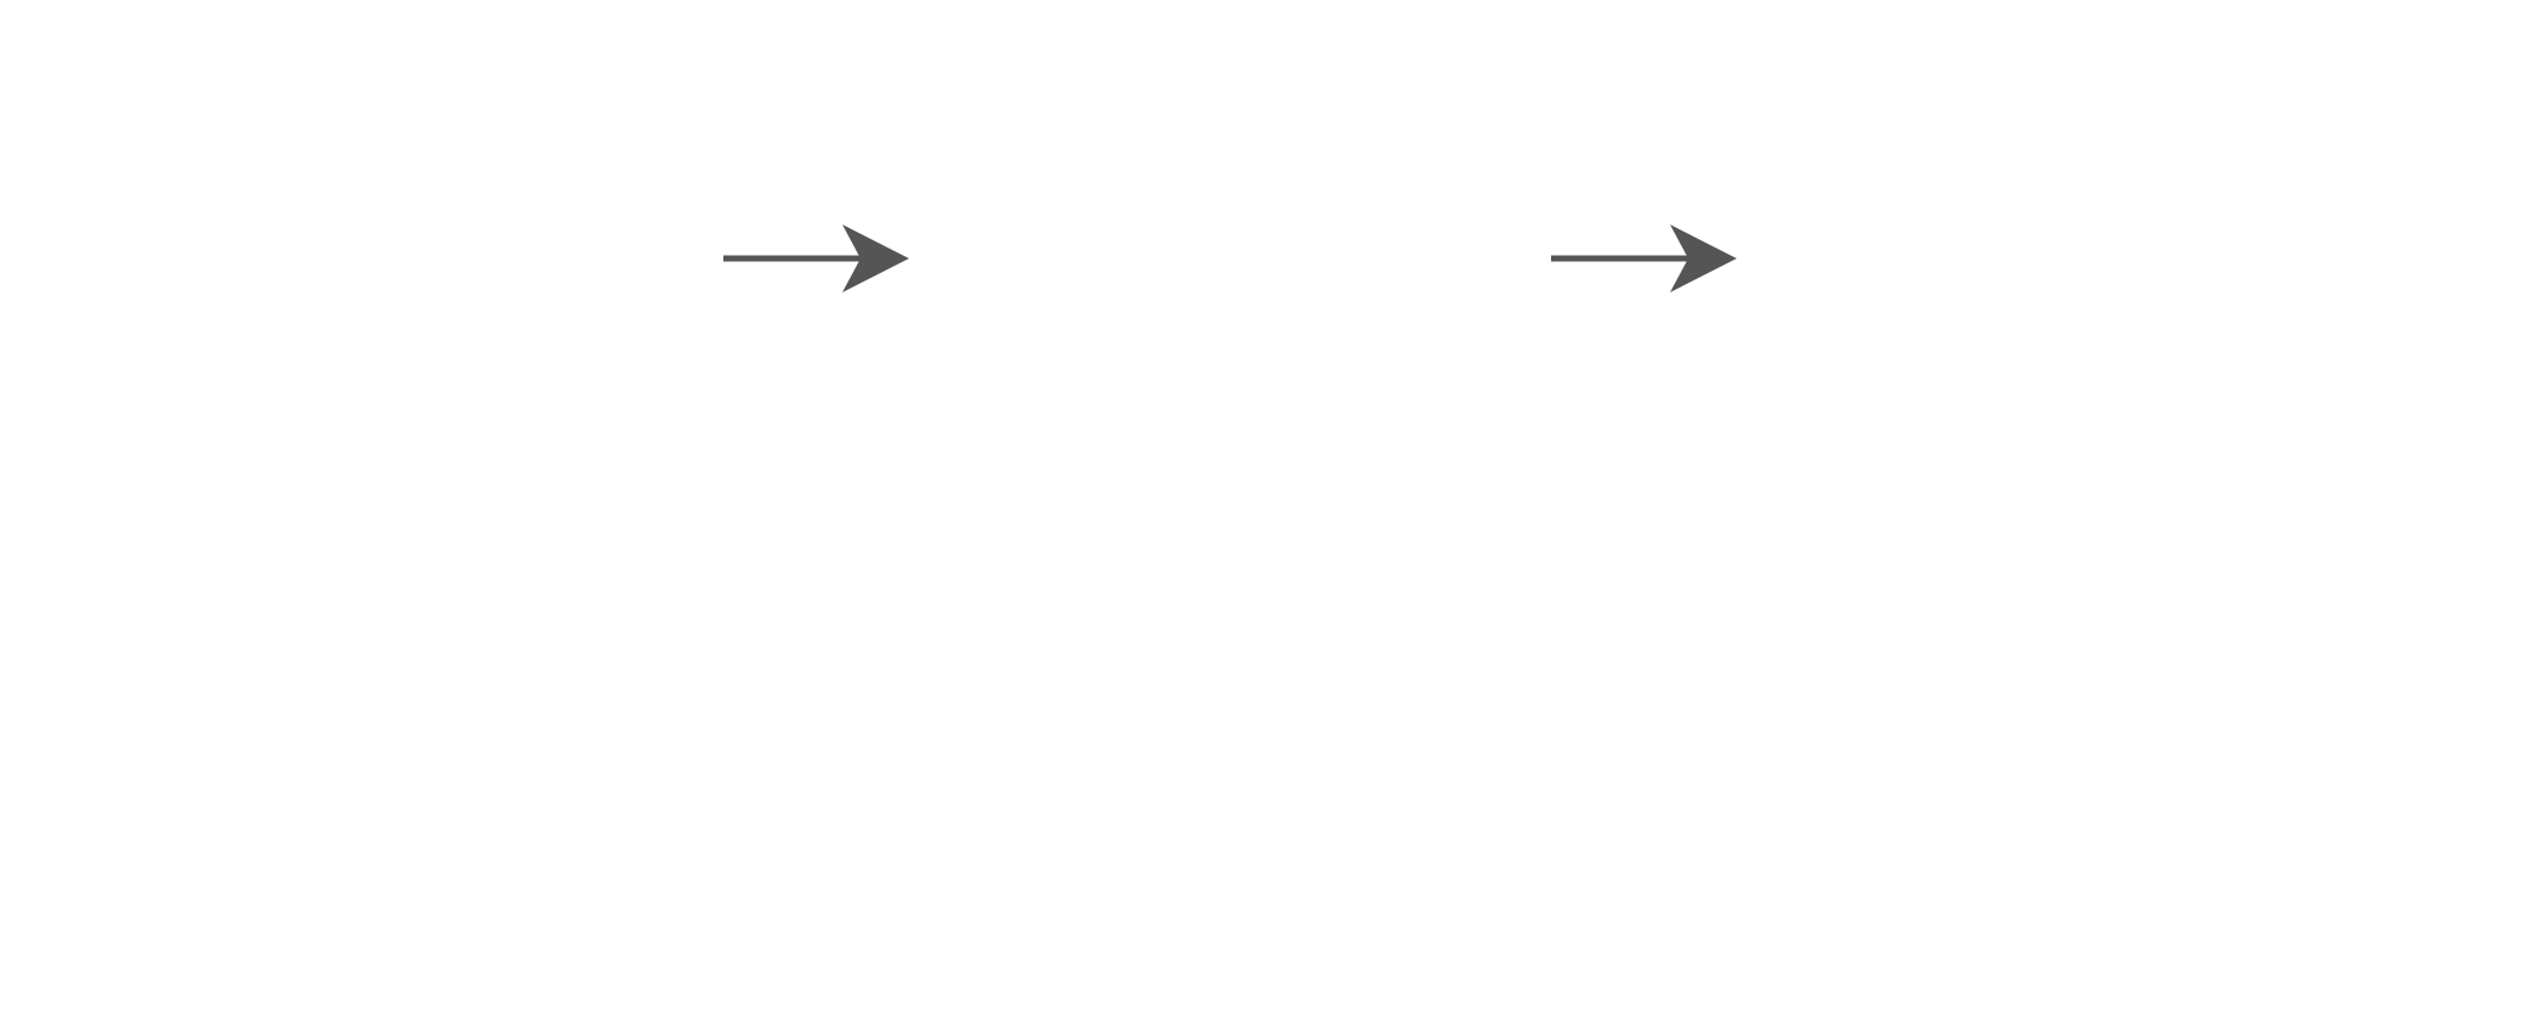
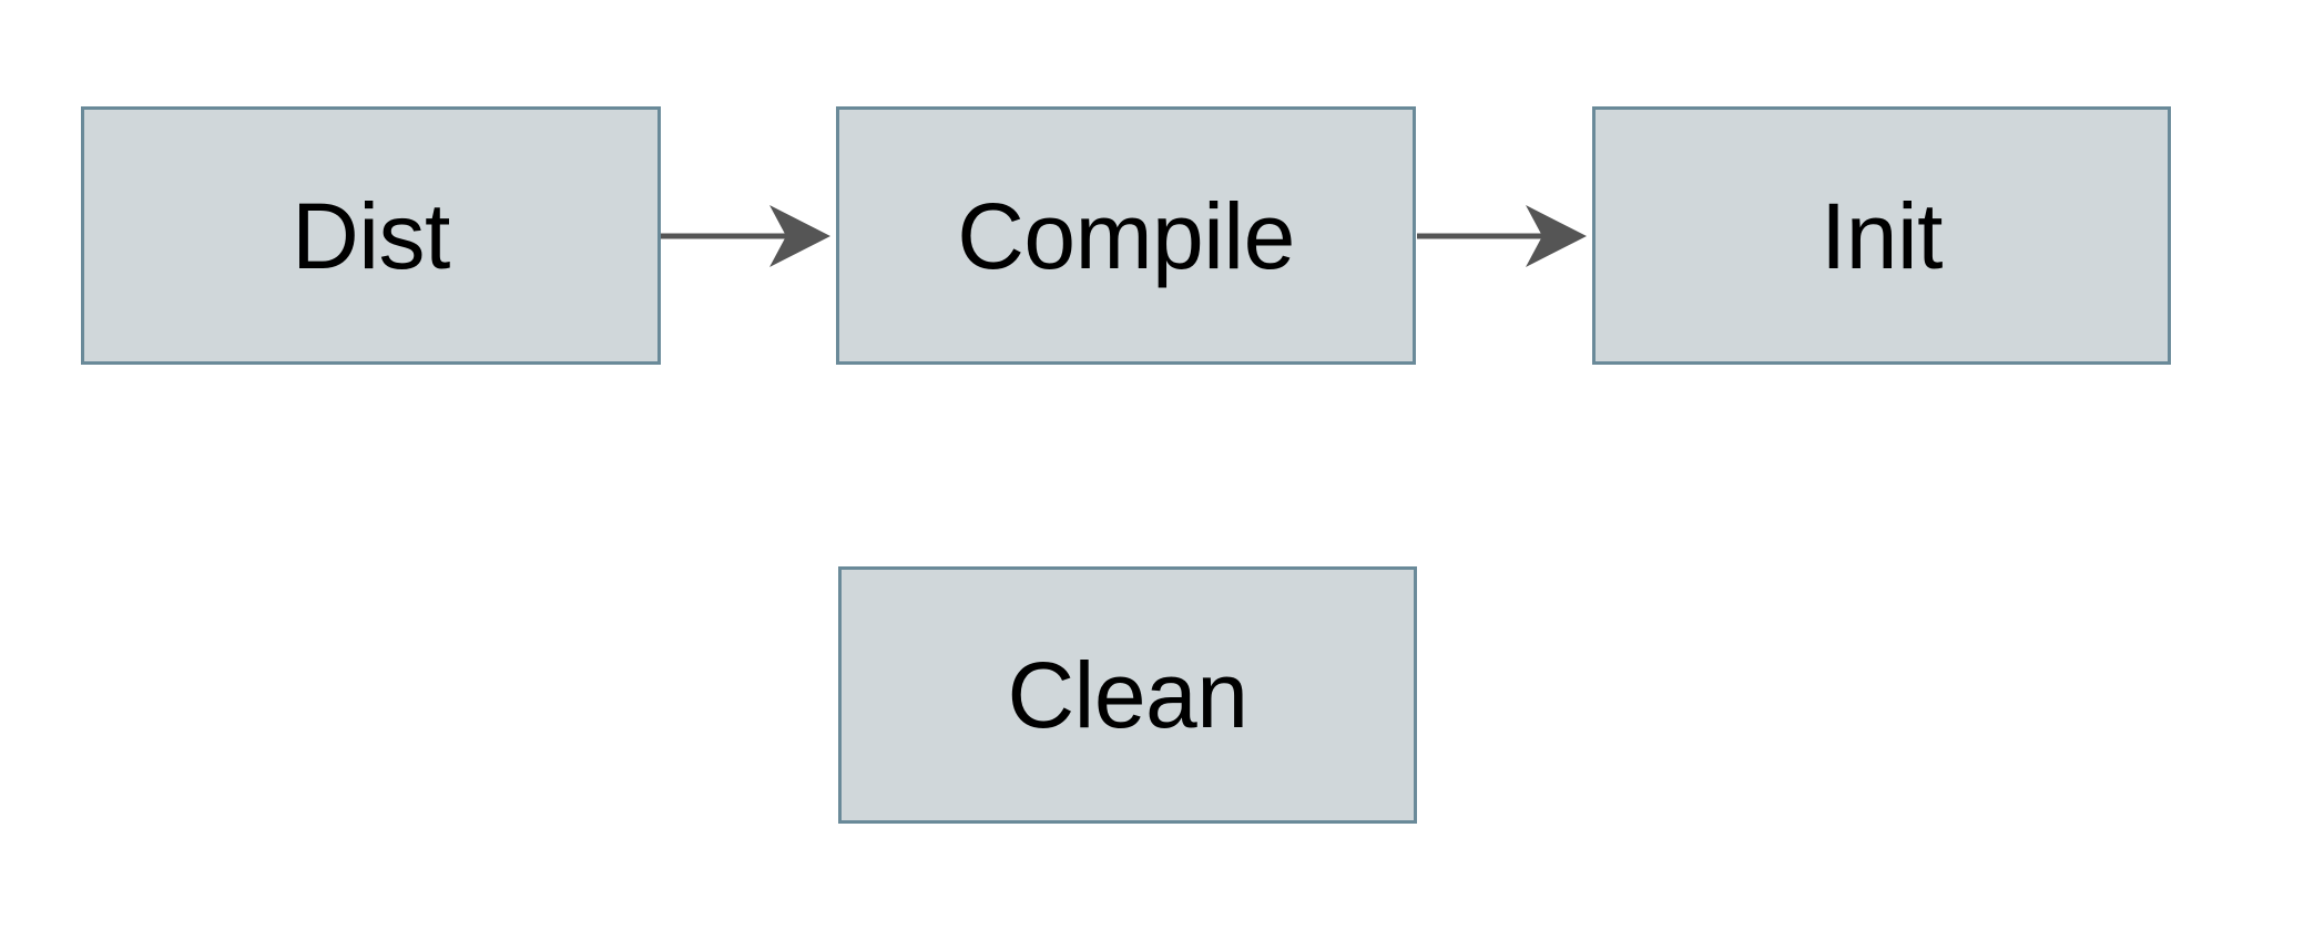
+ Dist
+ Compile
+ Init
+ Clean
